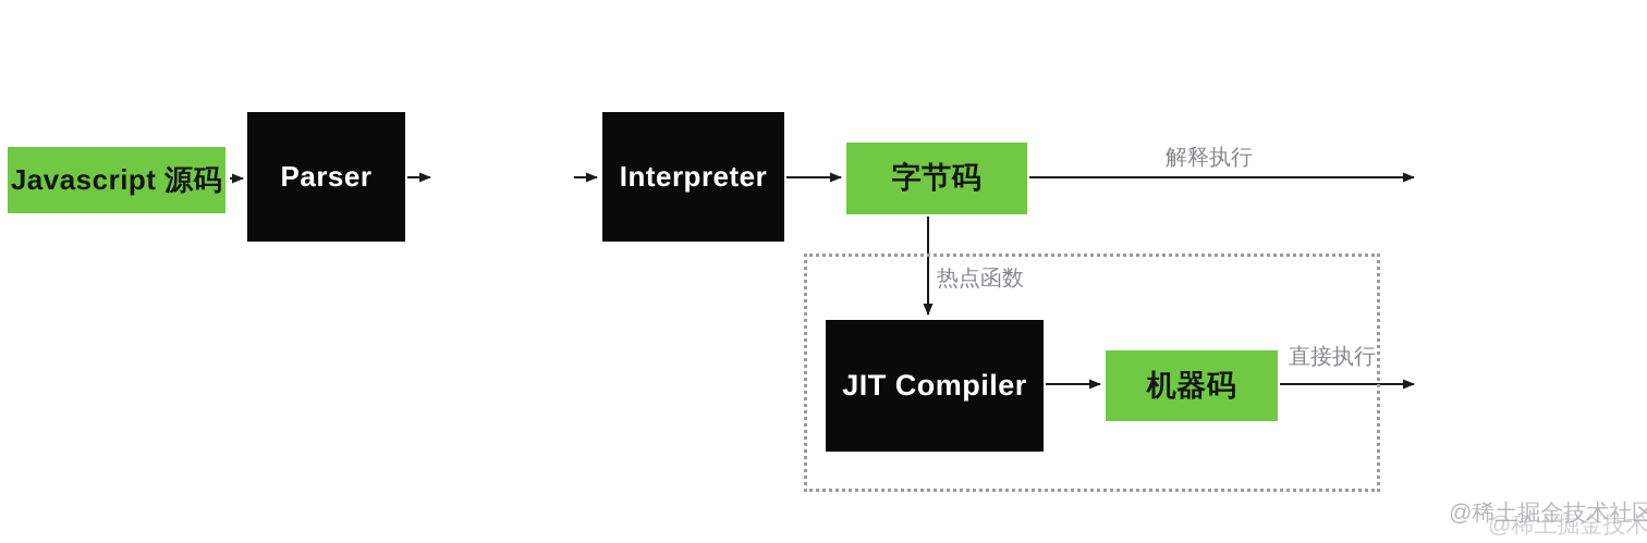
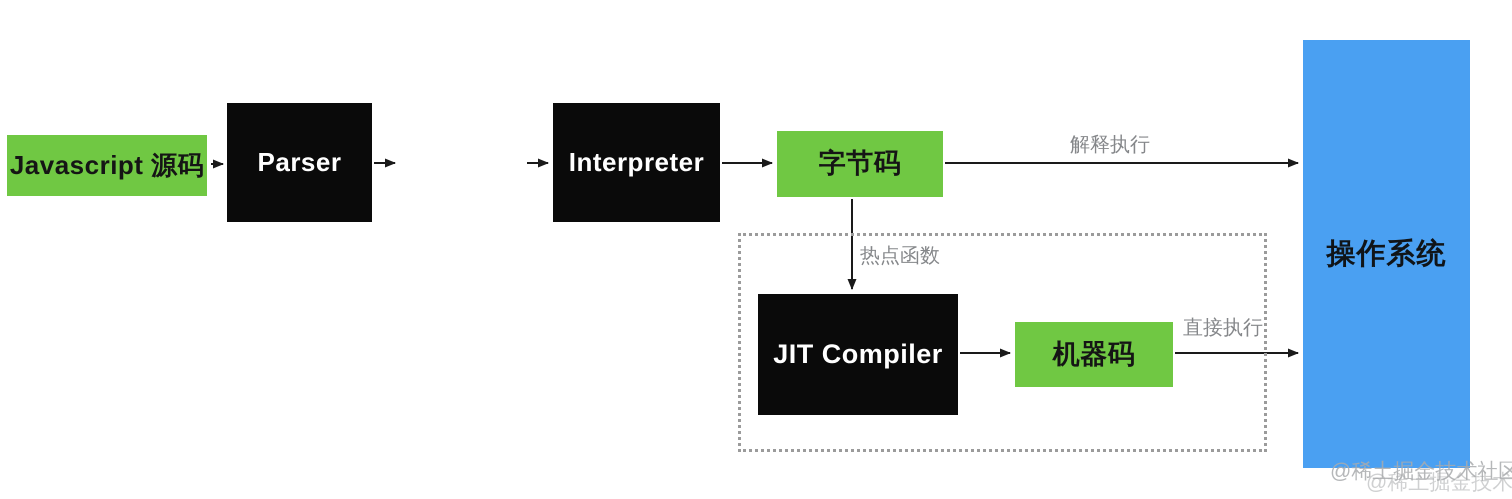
  Javascript 源码
  Parser
  Interpreter
  字节码
  JIT Compiler
  机器码
+ 操作系统
  解释执行
  热点函数
  直接执行
  @稀土掘金技术
  @稀土掘金技术社区
